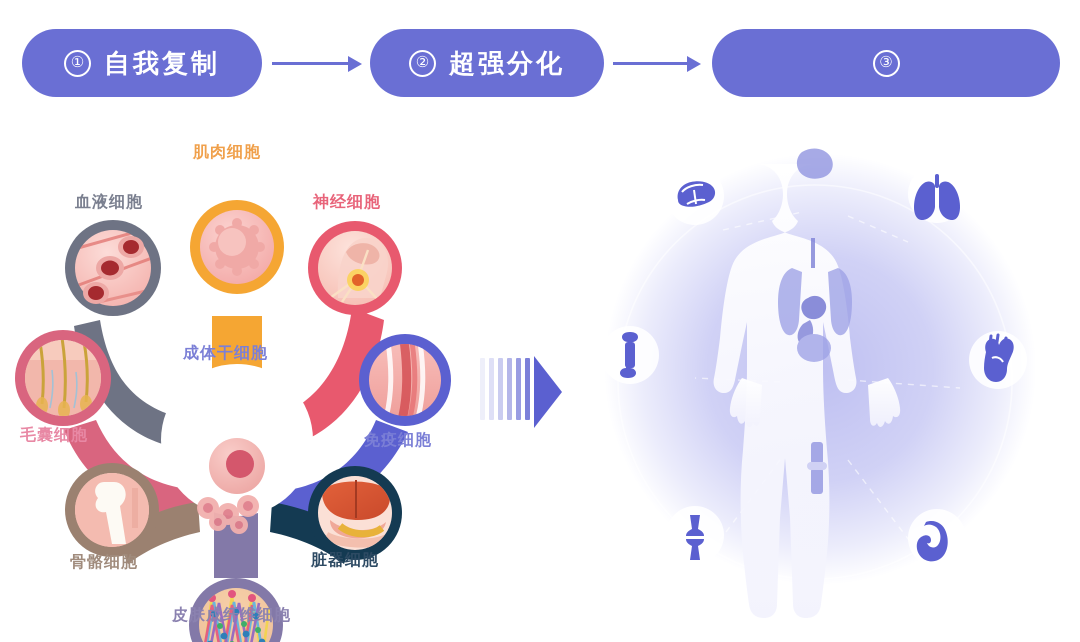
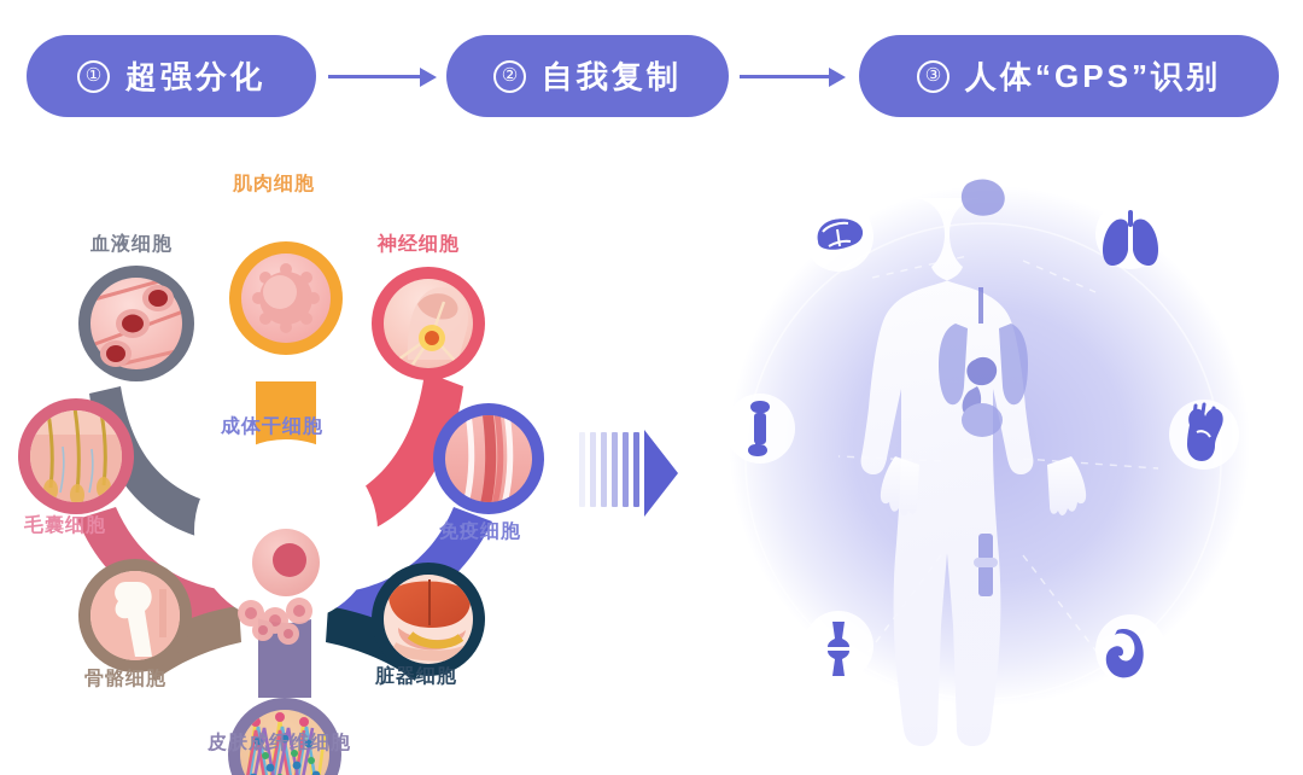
  ①
- 自我复制
+ 超强分化
  ②
- 超强分化
+ 自我复制
  ③
+ 人体“GPS”识别
  肌肉细胞
  血液细胞
  神经细胞
  毛囊细胞
  成体干细胞
  免疫细胞
  骨骼细胞
  脏器细胞
  皮肤成纤维细胞
